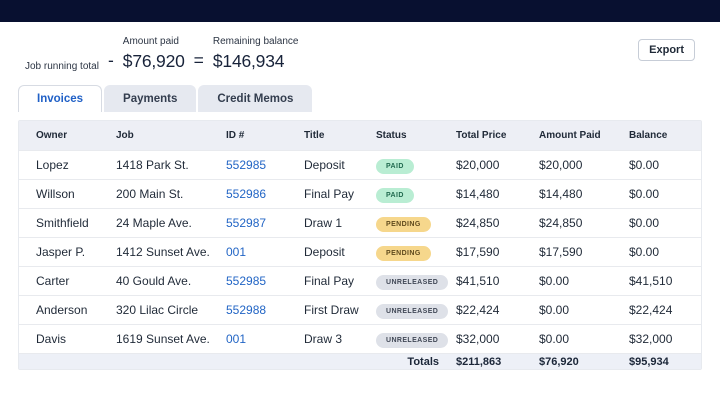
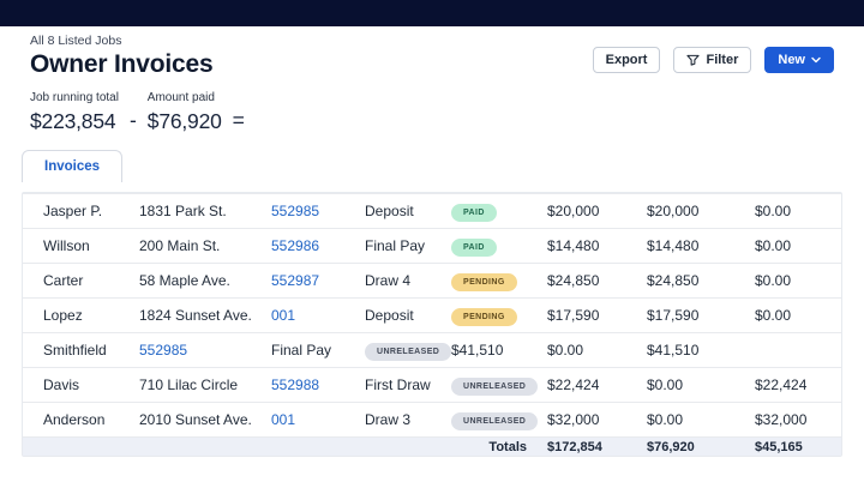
+ All 8 Listed Jobs
+ Owner Invoices
  Export
+ Filter
+ New
  Job running total
+ $223,854
  -
  Amount paid
  $76,920
  =
- Remaining balance
- $146,934
  Invoices
- Payments
- Credit Memos
- Owner
- Job
- ID #
- Title
- Status
- Total Price
- Amount Paid
- Balance
- Lopez
+ Jasper P.
- 1418 Park St.
+ 1831 Park St.
  552985
  Deposit
  $20,000
  $20,000
  $0.00
  Willson
  200 Main St.
  552986
  Final Pay
  $14,480
  $14,480
  $0.00
- Smithfield
+ Carter
- 24 Maple Ave.
+ 58 Maple Ave.
  552987
- Draw 1
+ Draw 4
  $24,850
  $24,850
  $0.00
- Jasper P.
+ Lopez
- 1412 Sunset Ave.
+ 1824 Sunset Ave.
  001
  Deposit
  $17,590
  $17,590
  $0.00
- Carter
+ Smithfield
- 40 Gould Ave.
  552985
  Final Pay
  $41,510
  $0.00
  $41,510
- Anderson
+ Davis
- 320 Lilac Circle
+ 710 Lilac Circle
  552988
  First Draw
  $22,424
  $0.00
  $22,424
- Davis
+ Anderson
- 1619 Sunset Ave.
+ 2010 Sunset Ave.
  001
  Draw 3
  $32,000
  $0.00
  $32,000
  Totals
- $211,863
+ $172,854
  $76,920
- $95,934
+ $45,165
